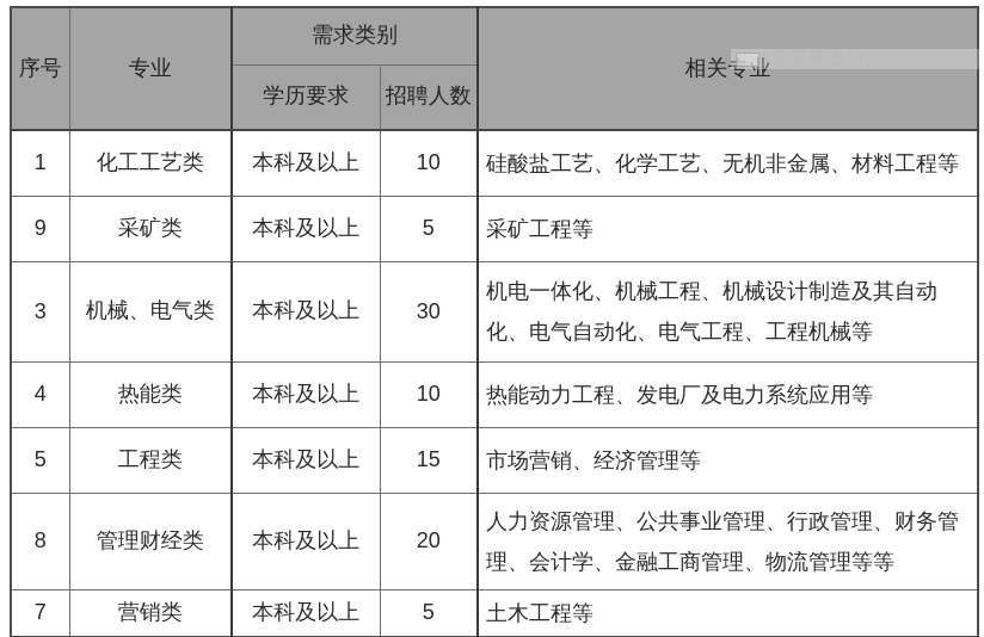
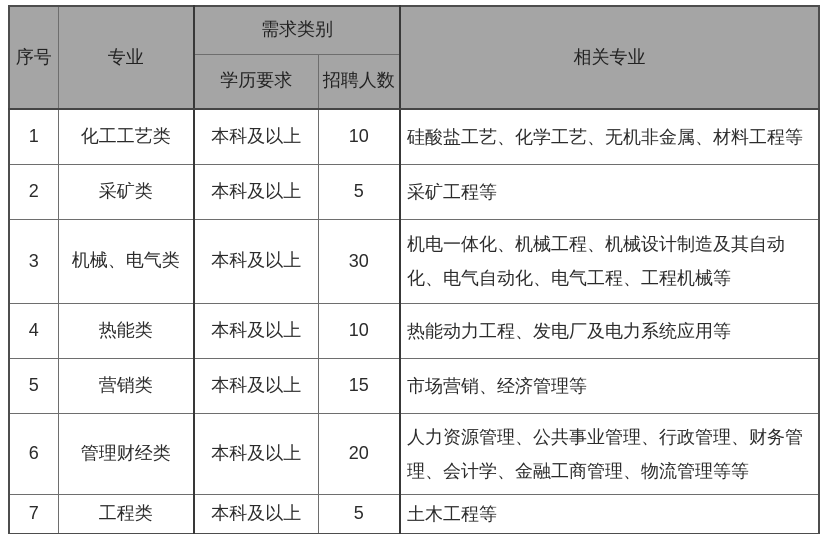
  序号	专业	需求类别	相关专业
  学历要求	招聘人数
  1	化工工艺类	本科及以上	10	硅酸盐工艺、化学工艺、无机非金属、材料工程等
- 9	采矿类	本科及以上	5	采矿工程等
+ 2	采矿类	本科及以上	5	采矿工程等
  3	机械、电气类	本科及以上	30	机电一体化、机械工程、机械设计制造及其自动化、电气自动化、电气工程、工程机械等
  4	热能类	本科及以上	10	热能动力工程、发电厂及电力系统应用等
- 5	工程类	本科及以上	15	市场营销、经济管理等
+ 5	营销类	本科及以上	15	市场营销、经济管理等
- 8	管理财经类	本科及以上	20	人力资源管理、公共事业管理、行政管理、财务管理、会计学、金融工商管理、物流管理等等
+ 6	管理财经类	本科及以上	20	人力资源管理、公共事业管理、行政管理、财务管理、会计学、金融工商管理、物流管理等等
- 7	营销类	本科及以上	5	土木工程等
+ 7	工程类	本科及以上	5	土木工程等
- 矩形截图(R)
